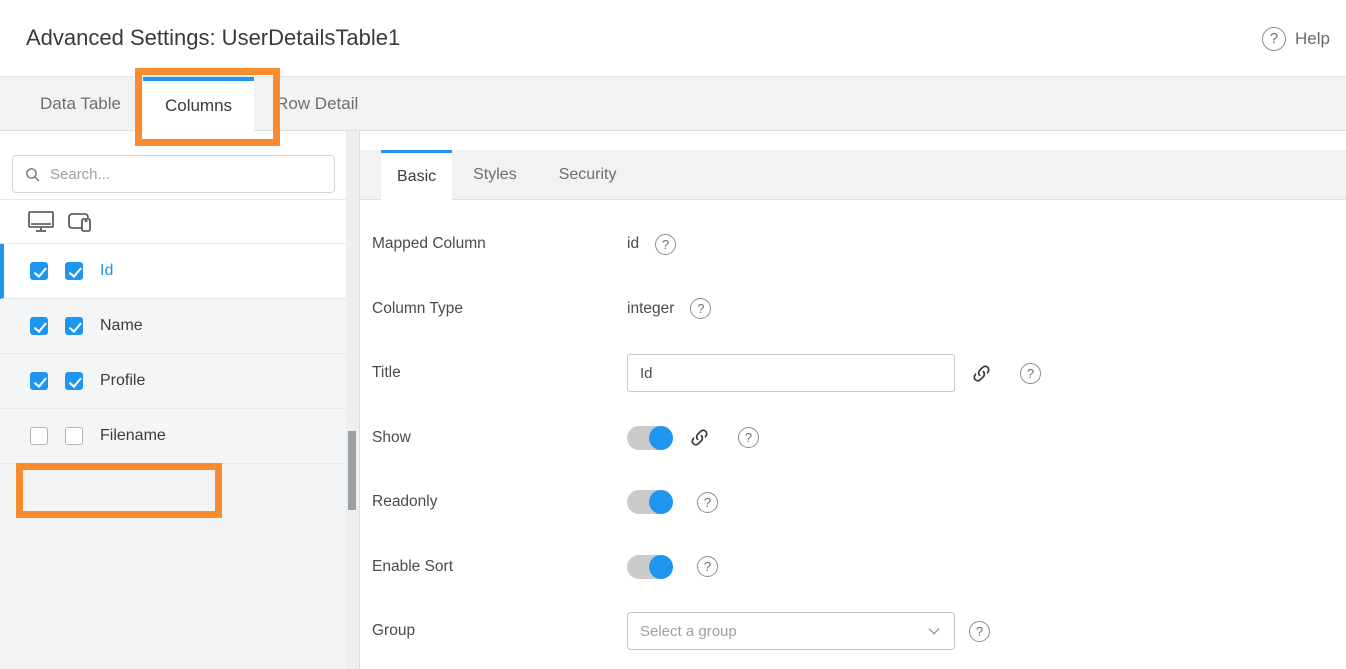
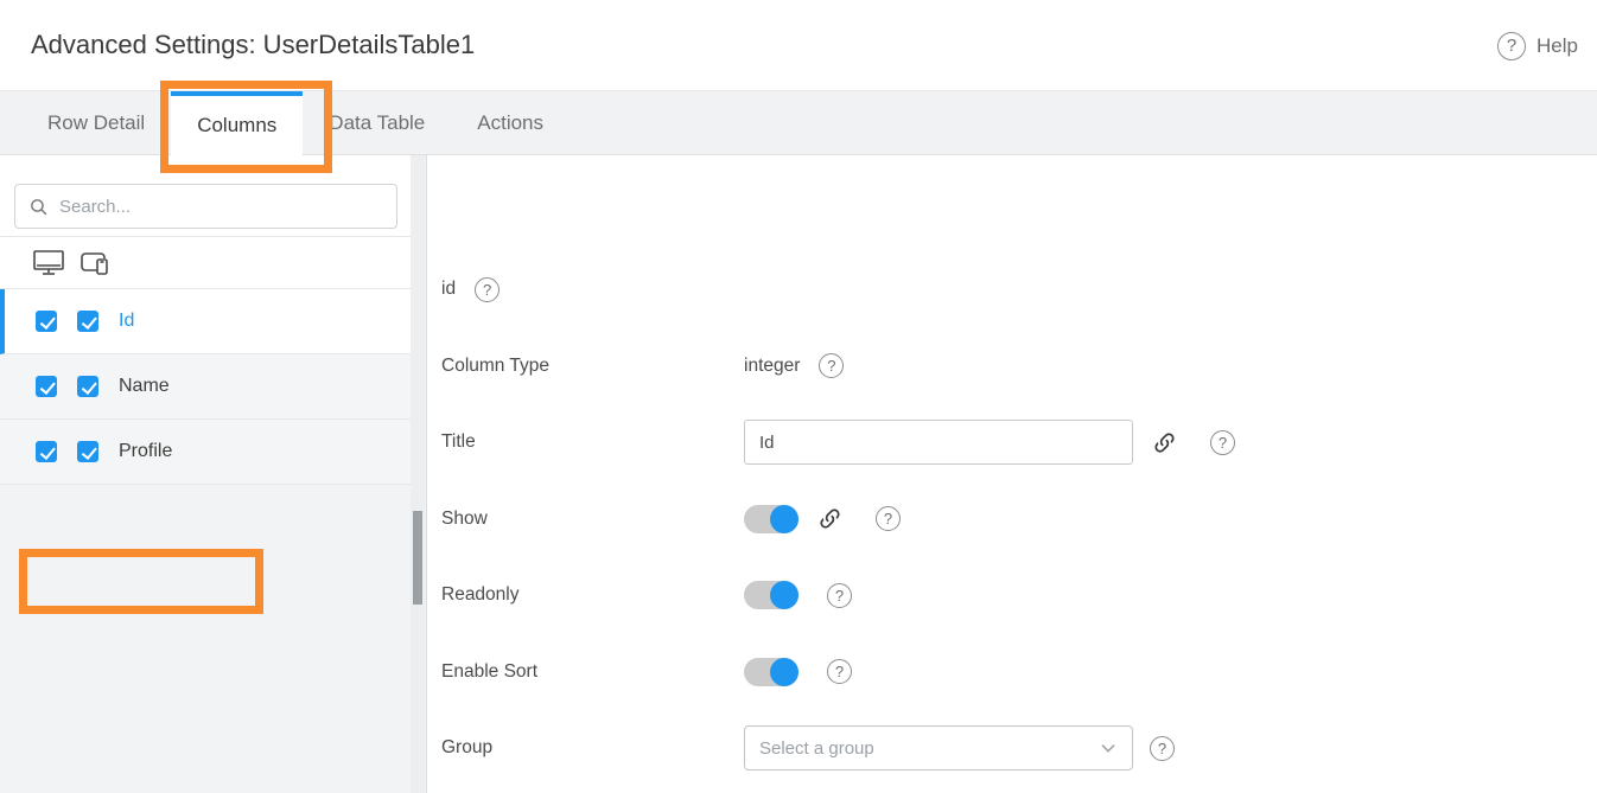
  Advanced Settings: UserDetailsTable1
  ?
  Help
- Data Table
+ Row Detail
  Columns
- Row Detail
+ Data Table
+ Actions
  Search...
  Id
  Name
  Profile
- Filename
- Basic
- Styles
- Security
- Mapped Column
  id
  ?
  Column Type
  integer
  ?
  Title
  Id
  ?
  Show
  ?
  Readonly
  ?
  Enable Sort
  ?
  Group
  Select a group
  ?
